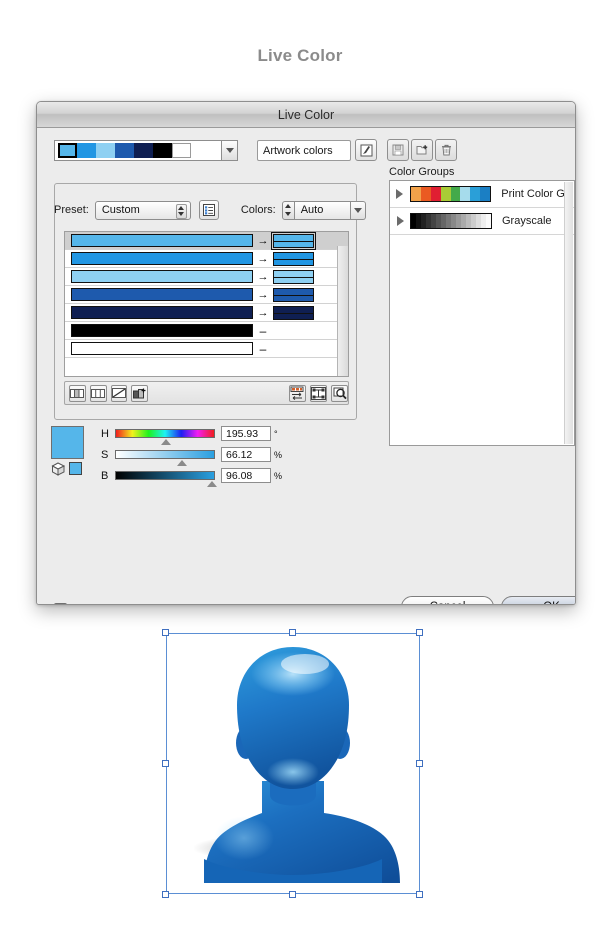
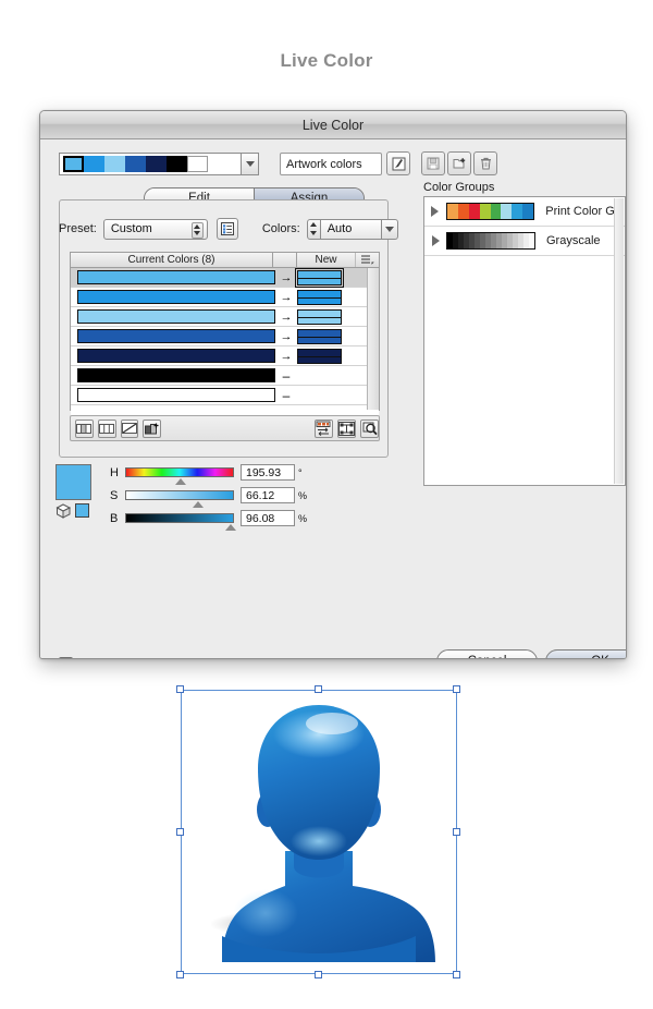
  Live Color
  Live Color
  Artwork colors
+ Edit
+ Assign
+ Current Colors (8)
+ New
  →
  →
  →
  →
  →
  –
  –
  Preset:
  Custom
  Colors:
  Auto
  H
  195.93
  °
  S
  66.12
  %
  B
  96.08
  %
  Color Groups
  Print Color G
  Grayscale
